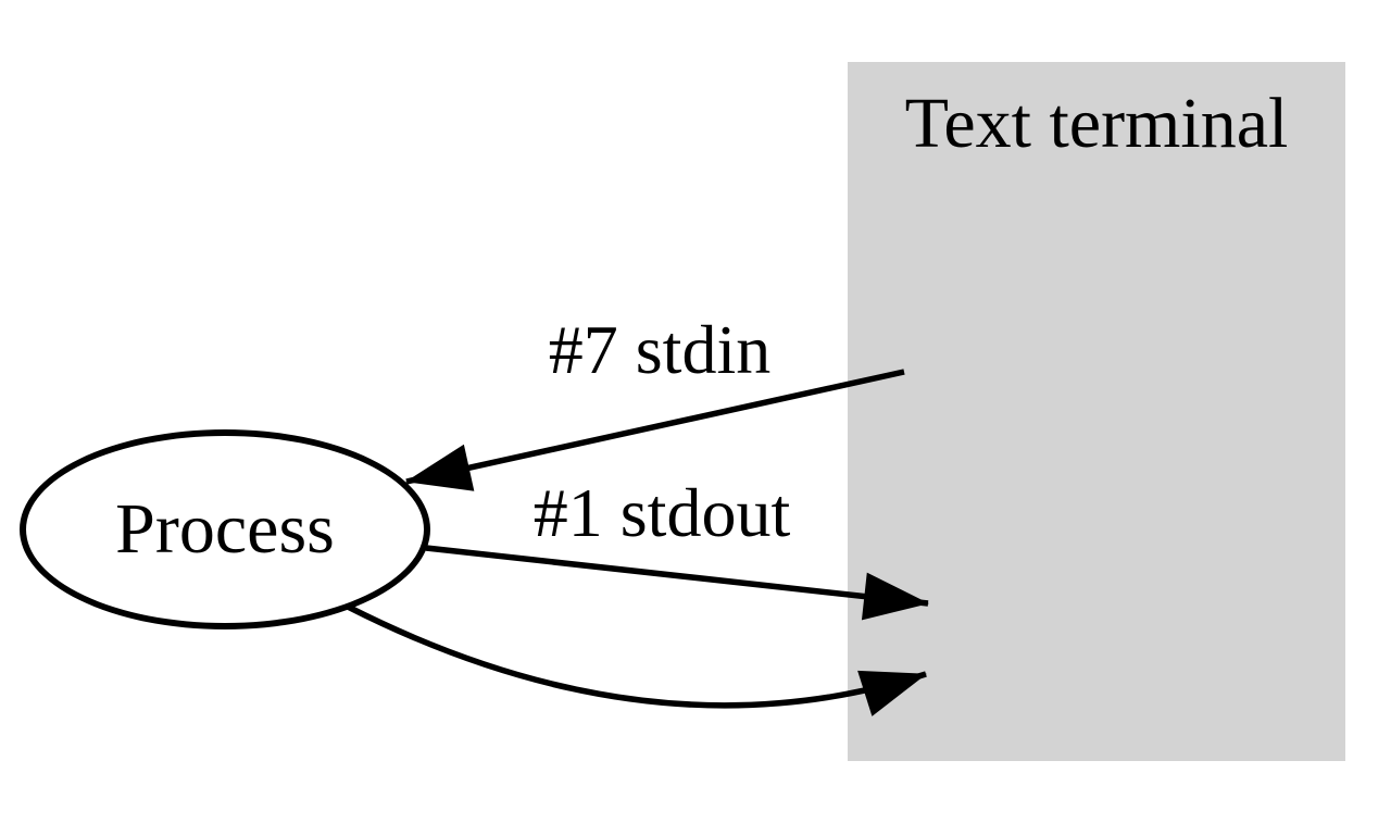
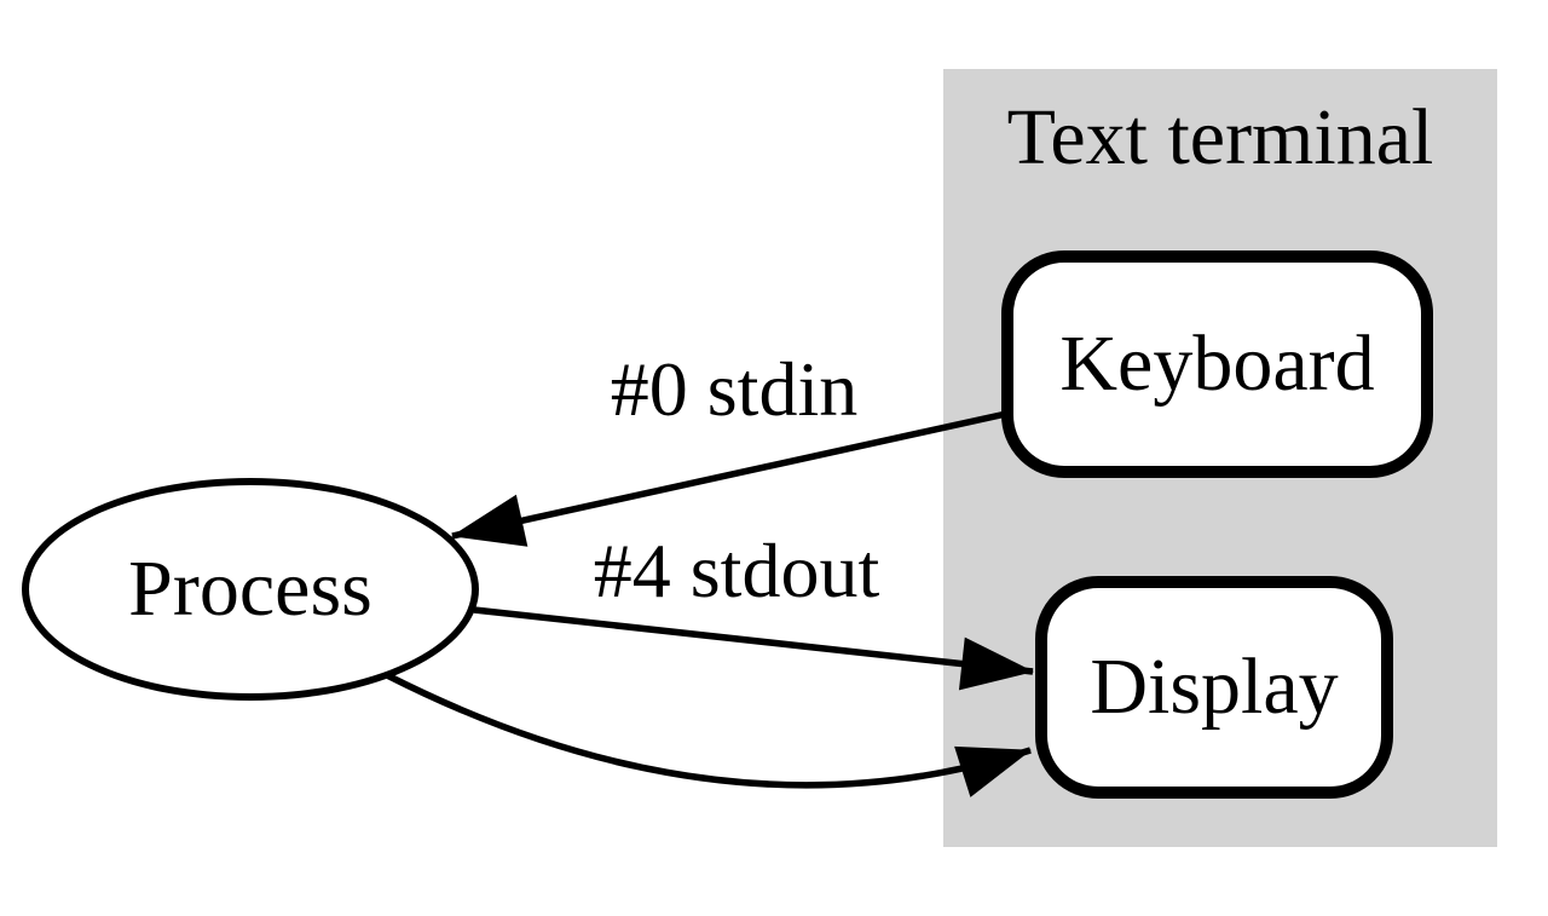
  Text terminal
+ Keyboard
+ Display
  Process
- #7 stdin
+ #0 stdin
- #1 stdout
+ #4 stdout
